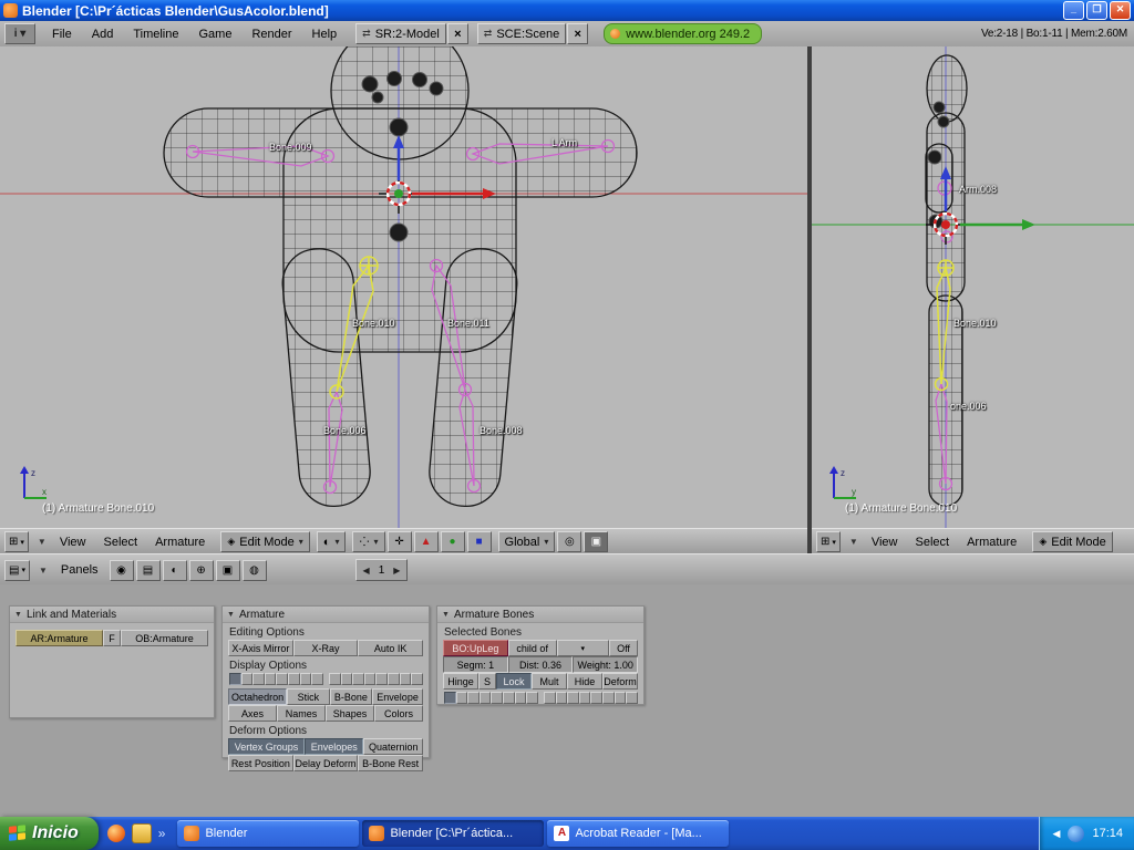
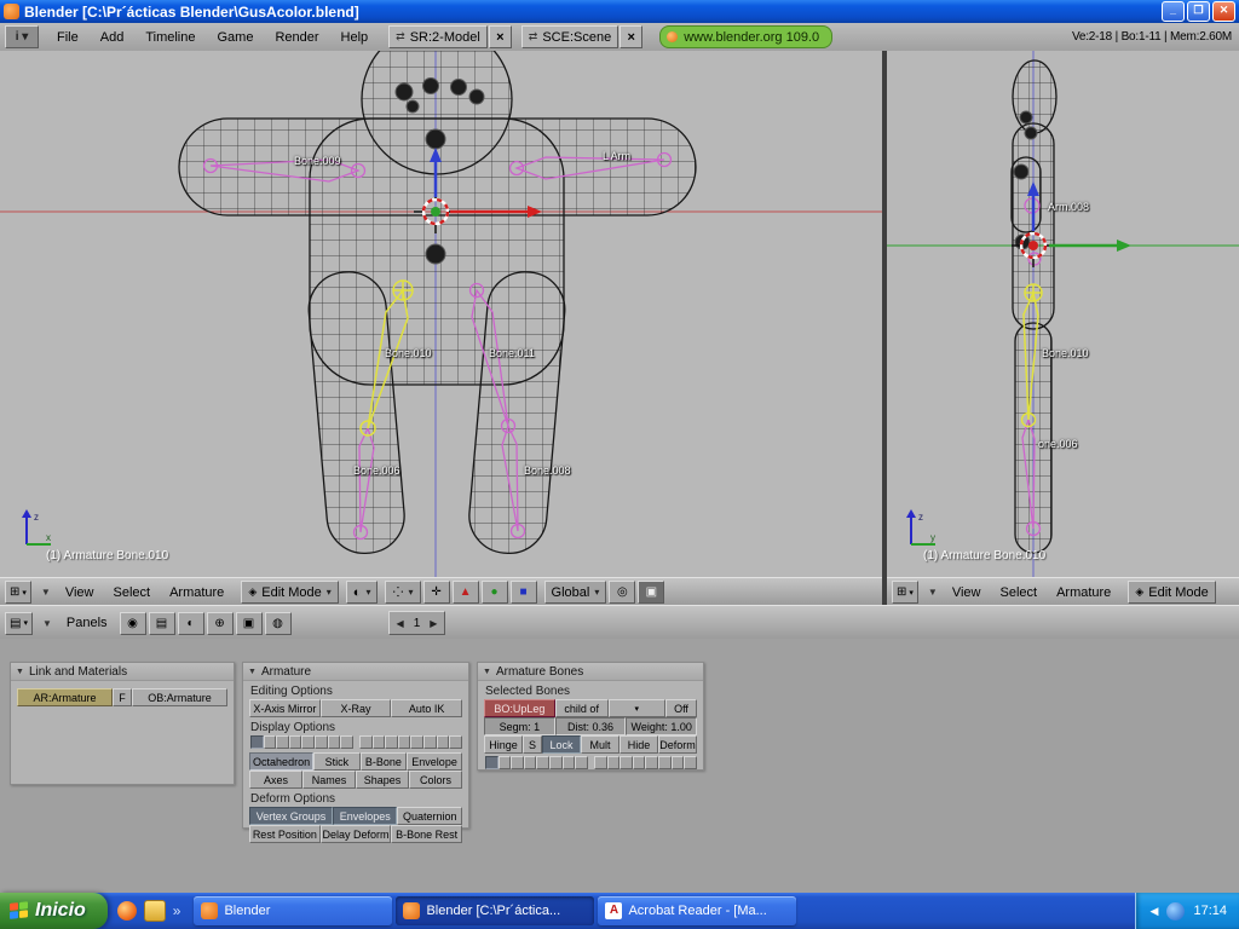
  Blender [C:\Pr´ácticas Blender\GusAcolor.blend]
  _
  ❐
  ✕
  i ▾
  File
  Add
  Timeline
  Game
  Render
  Help
  ⇄
  SR:2-Model
  ×
  ⇄
  SCE:Scene
  ×
- www.blender.org 249.2
+ www.blender.org 109.0
  Ve:2-18 | Bo:1-11 | Mem:2.60M
  Bone.009
  L Arm
  Bone.010
  Bone.011
  Bone.006
  Bone.008
  z
  x
  (1) Armature Bone.010
  Arm.008
  Bone.010
  one.006
  z
  y
  (1) Armature Bone.010
  ⊞
  ▼
  View
  Select
  Armature
  ◈
  Edit Mode
  ▾
  ◐
  ▾
  ⁘
  ▾
  ✛
  ▲
  ●
  ■
  Global
  ▾
  ◎
  ▣
  ⊞
  ▼
  View
  Select
  Armature
  ◈
  Edit Mode
  ▤
  ▼
  Panels
  ◉
  ▤
  ◐
  ⊕
  ▣
  ◍
  ◀
  1
  ▶
  Link and Materials
  AR:Armature
  F
  OB:Armature
  Armature
  Editing Options
  X-Axis Mirror
  X-Ray
  Auto IK
  Display Options
  Octahedron
  Stick
  B-Bone
  Envelope
  Axes
  Names
  Shapes
  Colors
  Deform Options
  Vertex Groups
  Envelopes
  Quaternion
  Rest Position
  Delay Deform
  B-Bone Rest
  Armature Bones
  Selected Bones
  BO:UpLeg
  child of
  Off
  Segm: 1
  Dist: 0.36
  Weight: 1.00
  Hinge
  S
  Lock
  Mult
  Hide
  Deform
  Inicio
  »
  Blender
  Blender [C:\Pr´áctica...
  A
  Acrobat Reader - [Ma...
  ◀
  17:14
